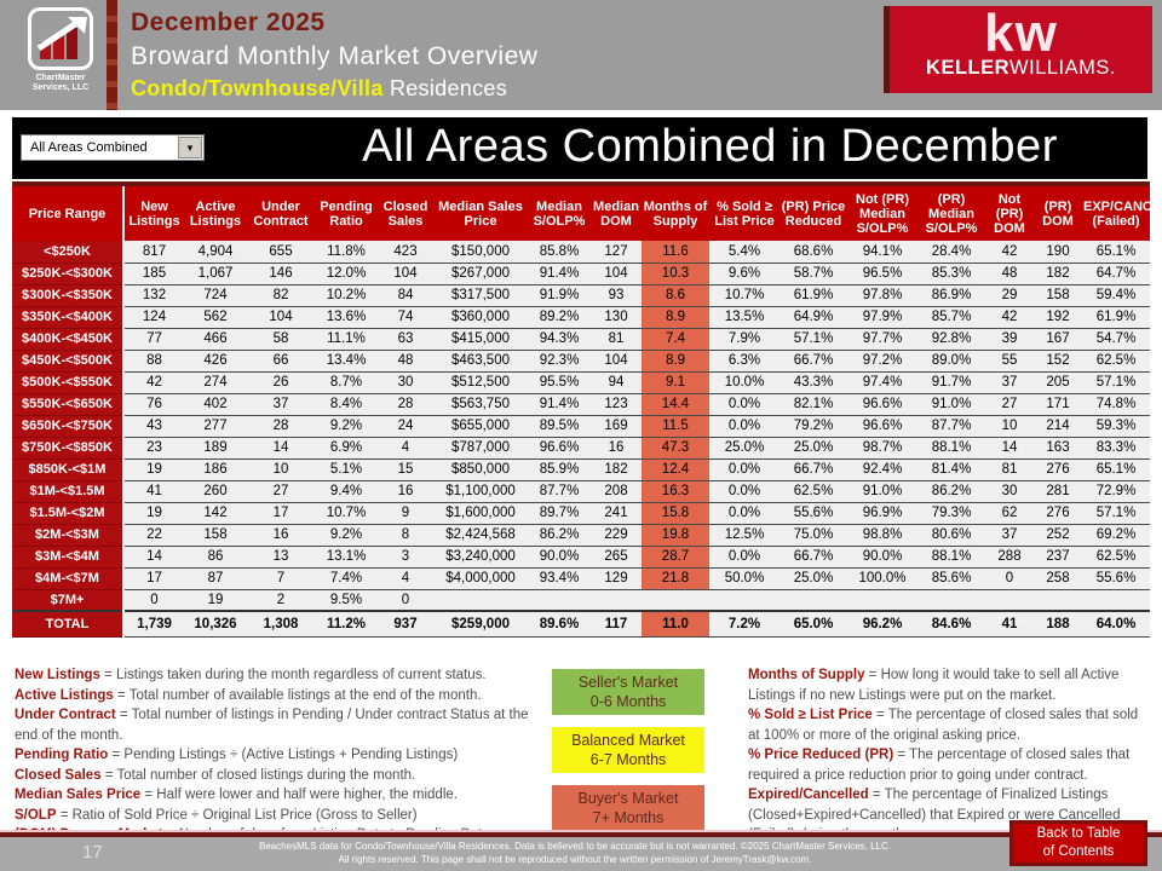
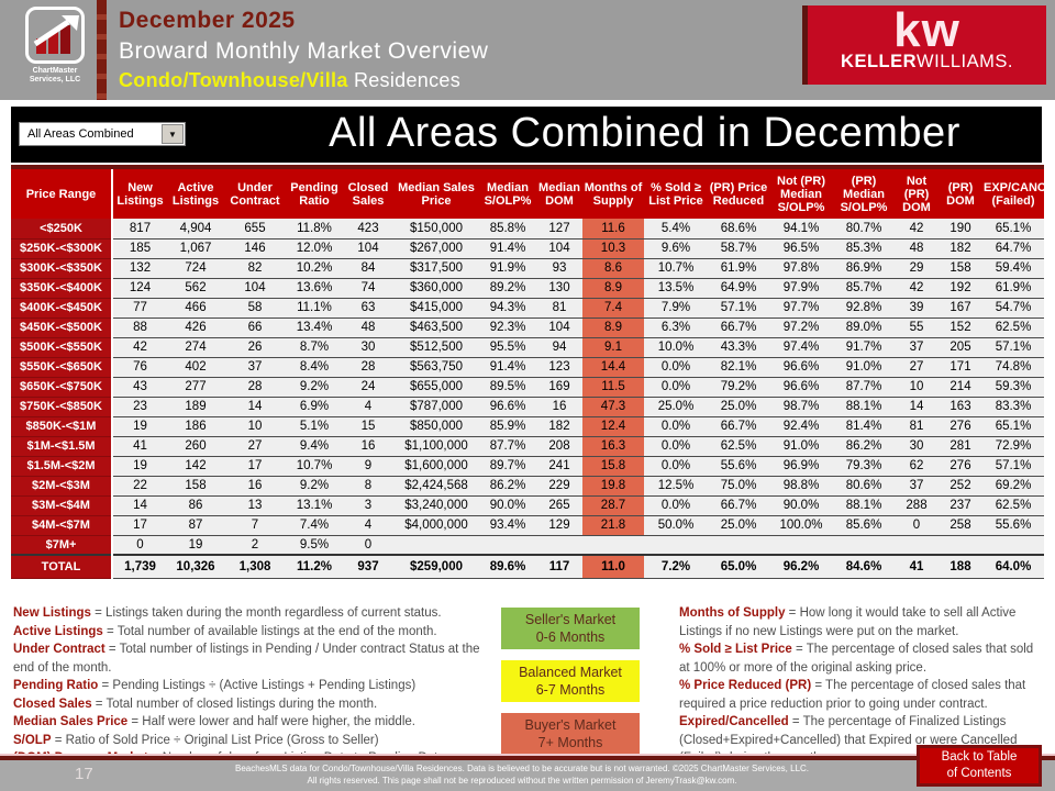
  December 2025
  Broward Monthly Market Overview
  Condo/Townhouse/Villa Residences
  kw
  KELLERWILLIAMS.
  All Areas Combined
  ▼
  All Areas Combined in December
  Price Range	New Listings	Active Listings	Under Contract	Pending Ratio	Closed Sales	Median Sales Price	Median S/OLP%	Median DOM	Months of Supply	% Sold ≥ List Price	(PR) Price Reduced	Not (PR) Median S/OLP%	(PR) Median S/OLP%	Not (PR) DOM	(PR) DOM	EXP/CANC (Failed)
- <$250K	817	4,904	655	11.8%	423	$150,000	85.8%	127	11.6	5.4%	68.6%	94.1%	28.4%	42	190	65.1%
+ <$250K	817	4,904	655	11.8%	423	$150,000	85.8%	127	11.6	5.4%	68.6%	94.1%	80.7%	42	190	65.1%
  $250K-<$300K	185	1,067	146	12.0%	104	$267,000	91.4%	104	10.3	9.6%	58.7%	96.5%	85.3%	48	182	64.7%
  $300K-<$350K	132	724	82	10.2%	84	$317,500	91.9%	93	8.6	10.7%	61.9%	97.8%	86.9%	29	158	59.4%
  $350K-<$400K	124	562	104	13.6%	74	$360,000	89.2%	130	8.9	13.5%	64.9%	97.9%	85.7%	42	192	61.9%
  $400K-<$450K	77	466	58	11.1%	63	$415,000	94.3%	81	7.4	7.9%	57.1%	97.7%	92.8%	39	167	54.7%
  $450K-<$500K	88	426	66	13.4%	48	$463,500	92.3%	104	8.9	6.3%	66.7%	97.2%	89.0%	55	152	62.5%
  $500K-<$550K	42	274	26	8.7%	30	$512,500	95.5%	94	9.1	10.0%	43.3%	97.4%	91.7%	37	205	57.1%
  $550K-<$650K	76	402	37	8.4%	28	$563,750	91.4%	123	14.4	0.0%	82.1%	96.6%	91.0%	27	171	74.8%
  $650K-<$750K	43	277	28	9.2%	24	$655,000	89.5%	169	11.5	0.0%	79.2%	96.6%	87.7%	10	214	59.3%
  $750K-<$850K	23	189	14	6.9%	4	$787,000	96.6%	16	47.3	25.0%	25.0%	98.7%	88.1%	14	163	83.3%
  $850K-<$1M	19	186	10	5.1%	15	$850,000	85.9%	182	12.4	0.0%	66.7%	92.4%	81.4%	81	276	65.1%
  $1M-<$1.5M	41	260	27	9.4%	16	$1,100,000	87.7%	208	16.3	0.0%	62.5%	91.0%	86.2%	30	281	72.9%
  $1.5M-<$2M	19	142	17	10.7%	9	$1,600,000	89.7%	241	15.8	0.0%	55.6%	96.9%	79.3%	62	276	57.1%
  $2M-<$3M	22	158	16	9.2%	8	$2,424,568	86.2%	229	19.8	12.5%	75.0%	98.8%	80.6%	37	252	69.2%
  $3M-<$4M	14	86	13	13.1%	3	$3,240,000	90.0%	265	28.7	0.0%	66.7%	90.0%	88.1%	288	237	62.5%
  $4M-<$7M	17	87	7	7.4%	4	$4,000,000	93.4%	129	21.8	50.0%	25.0%	100.0%	85.6%	0	258	55.6%
  $7M+	0	19	2	9.5%	0
  TOTAL	1,739	10,326	1,308	11.2%	937	$259,000	89.6%	117	11.0	7.2%	65.0%	96.2%	84.6%	41	188	64.0%
  New Listings = Listings taken during the month regardless of current status.
  Active Listings = Total number of available listings at the end of the month.
  Under Contract = Total number of listings in Pending / Under contract Status at the end of the month.
  Pending Ratio = Pending Listings ÷ (Active Listings + Pending Listings)
  Closed Sales = Total number of closed listings during the month.
  Median Sales Price = Half were lower and half were higher, the middle.
  S/OLP = Ratio of Sold Price ÷ Original List Price (Gross to Seller)
  Seller's Market
  0-6 Months
  Balanced Market
  6-7 Months
  Buyer's Market
  7+ Months
  Months of Supply = How long it would take to sell all Active Listings if no new Listings were put on the market.
  % Sold ≥ List Price = The percentage of closed sales that sold at 100% or more of the original asking price.
  % Price Reduced (PR) = The percentage of closed sales that required a price reduction prior to going under contract.
  Expired/Cancelled = The percentage of Finalized Listings (Closed+Expired+Cancelled) that Expired or were Cancelled
  17
  BeachesMLS data for Condo/Townhouse/Villa Residences. Data is believed to be accurate but is not warranted. ©2025 ChartMaster Services, LLC.
  All rights reserved. This page shall not be reproduced without the written permission of JeremyTrask@kw.com.
  Back to Table
  of Contents
